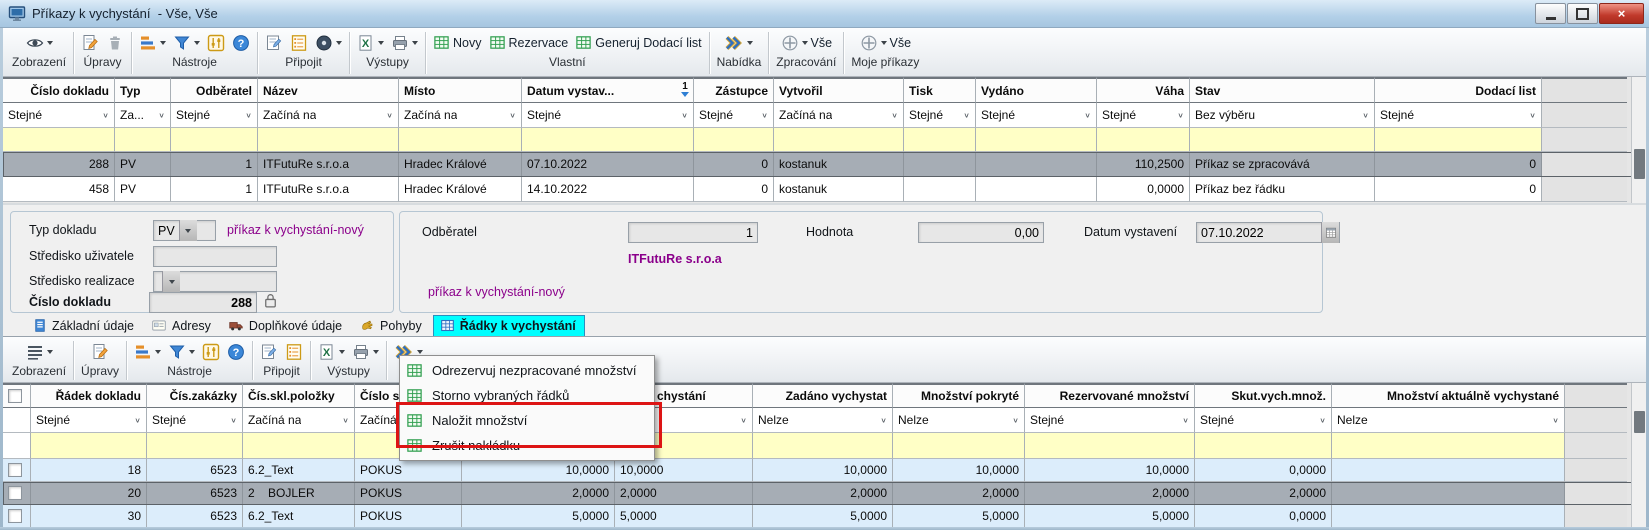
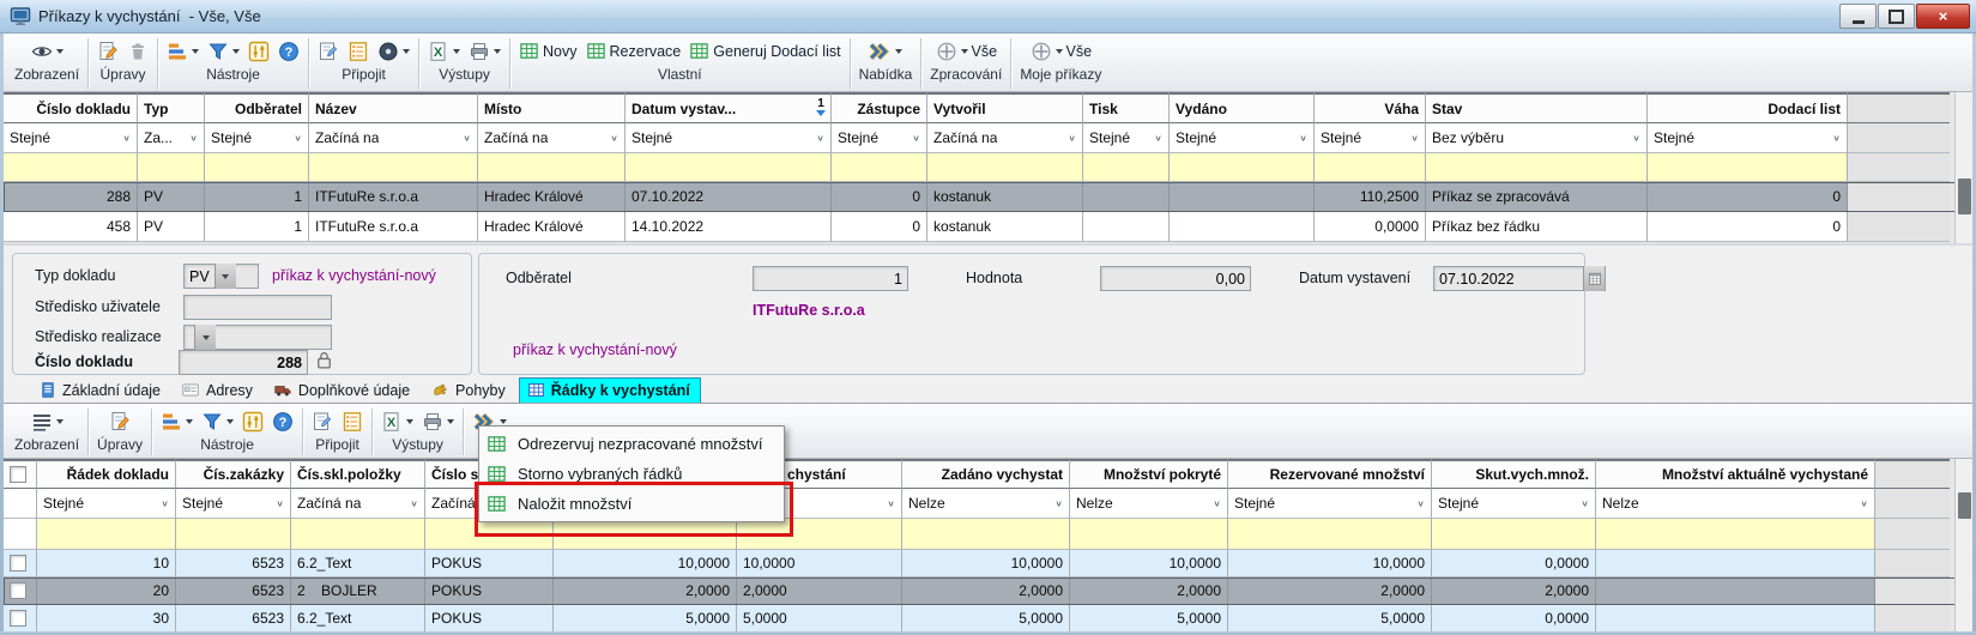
  Příkazy k vychystání - Vše, Vše
  ×
  Zobrazení
  Úpravy
  ?
  Nástroje
  Připojit
  X
  Výstupy
  Novy
  Rezervace
  Generuj Dodací list
  Vlastní
  Nabídka
  Vše
  Zpracování
  Vše
  Moje příkazy
  Číslo dokladu
  Typ
  Odběratel
  Název
  Místo
  Datum vystav...
  1
  Zástupce
  Vytvořil
  Tisk
  Vydáno
  Váha
  Stav
  Dodací list
  Stejné
  ∨
  Za...
  ∨
  Stejné
  ∨
  Začíná na
  ∨
  Začíná na
  ∨
  Stejné
  ∨
  Stejné
  ∨
  Začíná na
  ∨
  Stejné
  ∨
  Stejné
  ∨
  Stejné
  ∨
  Bez výběru
  ∨
  Stejné
  ∨
  288
  PV
  1
  ITFutuRe s.r.o.a
  Hradec Králové
  07.10.2022
  0
  kostanuk
  110,2500
  Příkaz se zpracovává
  0
  458
  PV
  1
  ITFutuRe s.r.o.a
  Hradec Králové
  14.10.2022
  0
  kostanuk
  0,0000
  Příkaz bez řádku
  0
  Typ dokladu
  PV
  příkaz k vychystání-nový
  Středisko uživatele
  Středisko realizace
  Číslo dokladu
  288
  Odběratel
  1
  ITFutuRe s.r.o.a
  Hodnota
  0,00
  Datum vystavení
  07.10.2022
  příkaz k vychystání-nový
  Základní údaje
  Adresy
  Doplňkové údaje
  Pohyby
  Řádky k vychystání
  Zobrazení
  Úpravy
  ?
  Nástroje
  Připojit
  X
  Výstupy
  Řádek dokladu
  Čís.zakázky
  Čís.skl.položky
  Číslo s
  chystání
  Zadáno vychystat
  Množství pokryté
  Rezervované množství
  Skut.vych.množ.
  Množství aktuálně vychystané
  Stejné
  ∨
  Stejné
  ∨
  Začíná na
  ∨
  Začíná
  ∨
  Nelze
  ∨
  Nelze
  ∨
  Stejné
  ∨
  Stejné
  ∨
  Nelze
  ∨
- 18
+ 10
  6523
  6.2_Text
  POKUS
  10,0000
  10,0000
  10,0000
  10,0000
  10,0000
  0,0000
  20
  6523
  2 BOJLER
  POKUS
  2,0000
  2,0000
  2,0000
  2,0000
  2,0000
  2,0000
  30
  6523
  6.2_Text
  POKUS
  5,0000
  5,0000
  5,0000
  5,0000
  5,0000
  0,0000
  Odrezervuj nezpracované množství
  Storno vybraných řádků
  Naložit množství
- Zrušit nakládku
